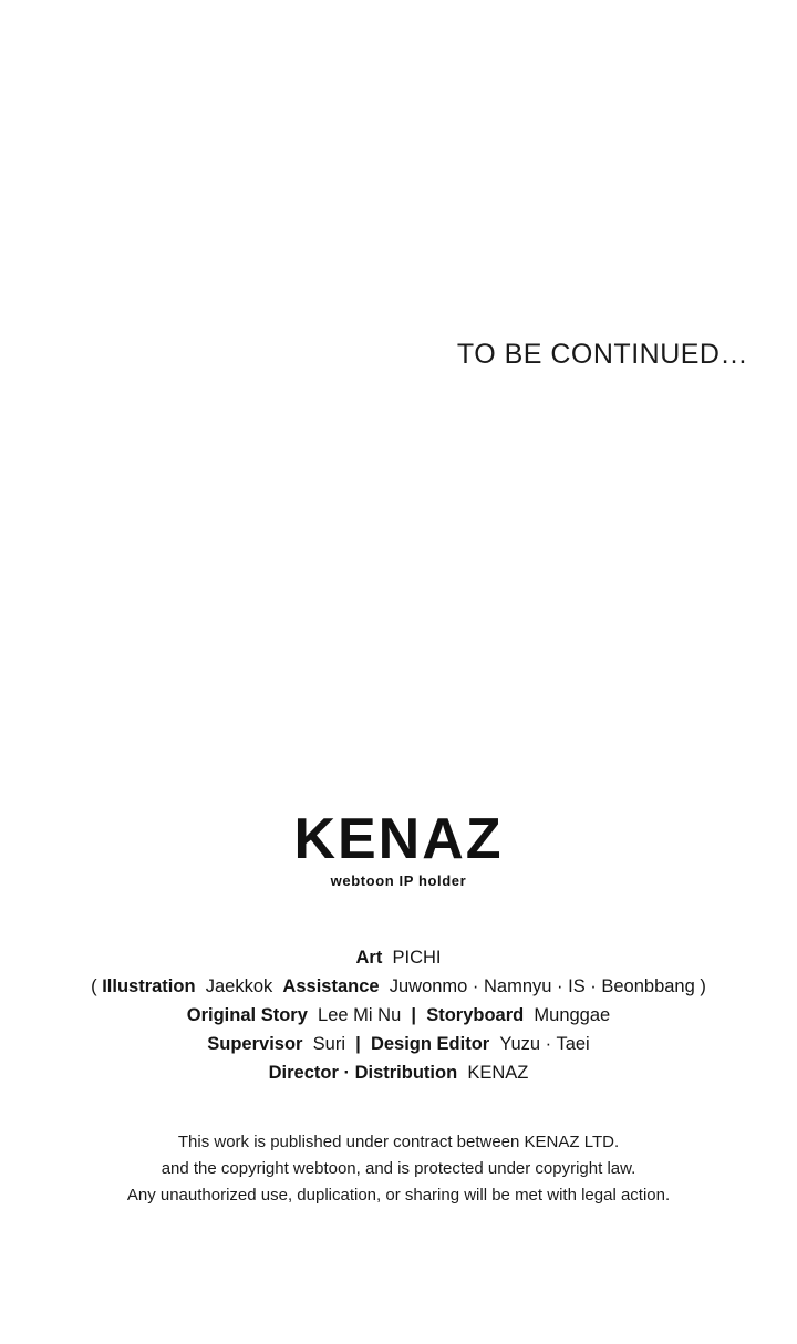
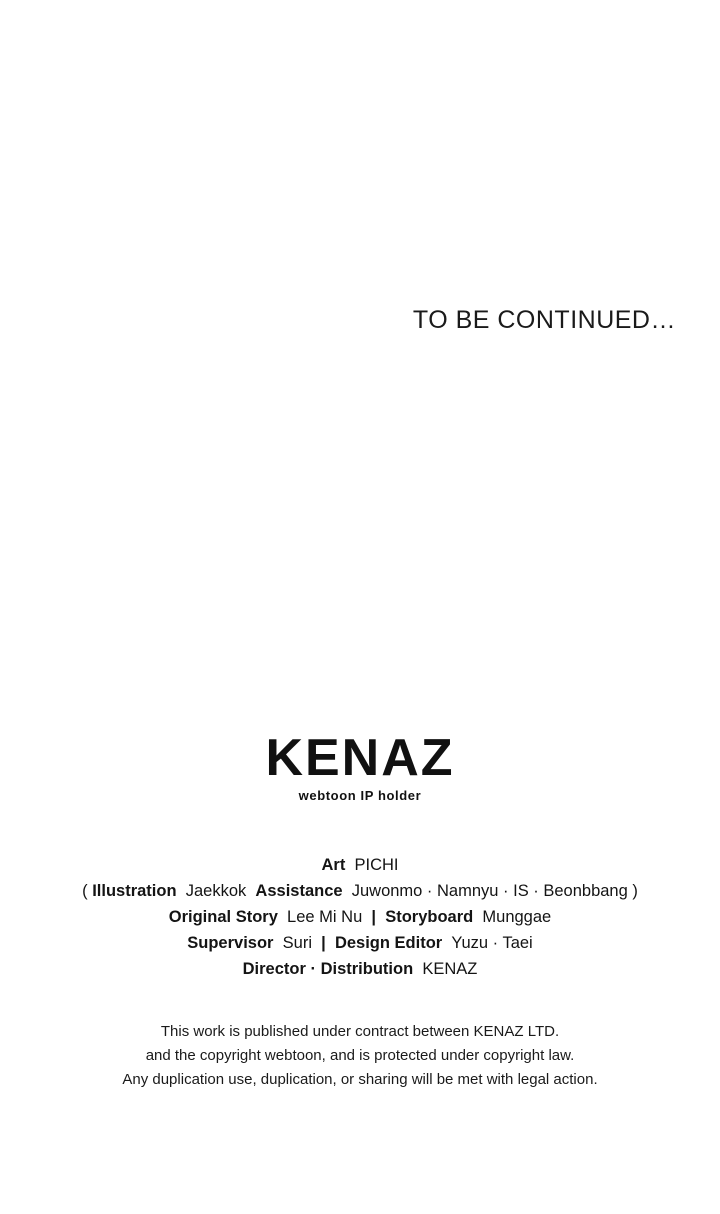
  TO BE CONTINUED…
  KENAZ
  webtoon IP holder
  Art PICHI
  ( Illustration Jaekkok Assistance Juwonmo · Namnyu · IS · Beonbbang )
  Original Story Lee Mi Nu | Storyboard Munggae
  Supervisor Suri | Design Editor Yuzu · Taei
  Director · Distribution KENAZ
  This work is published under contract between KENAZ LTD.
  and the copyright webtoon, and is protected under copyright law.
- Any unauthorized use, duplication, or sharing will be met with legal action.
+ Any duplication use, duplication, or sharing will be met with legal action.
